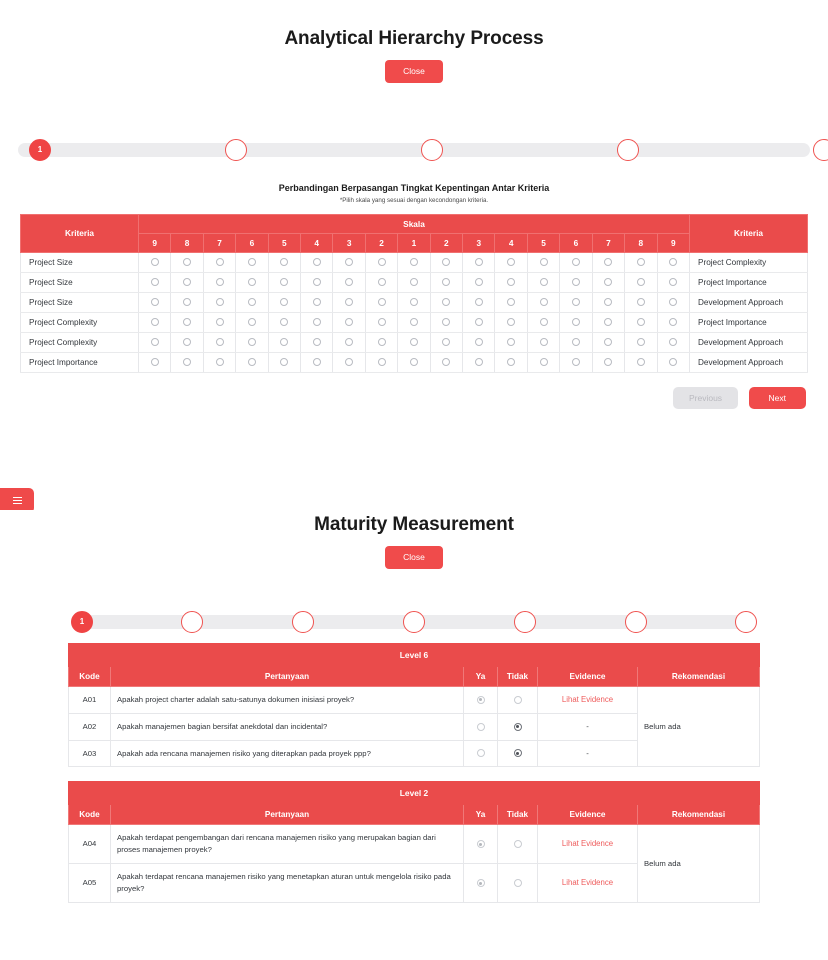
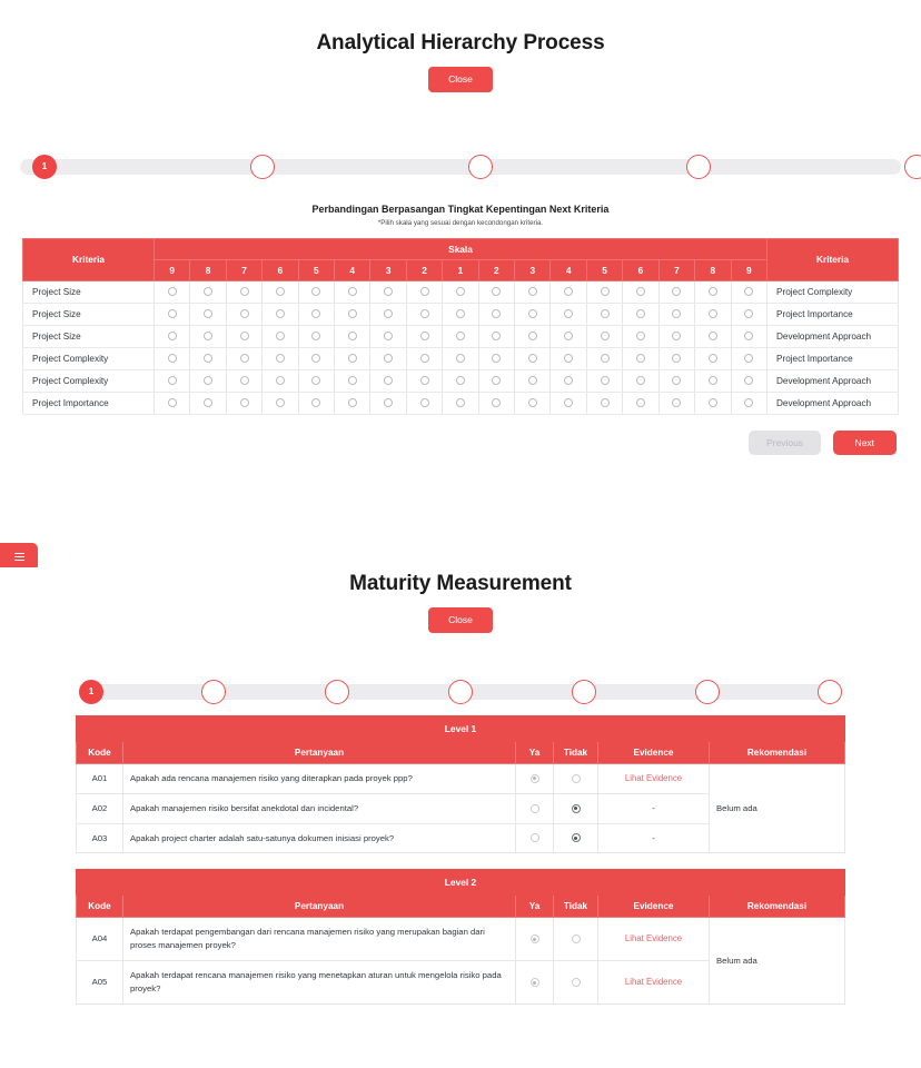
  Analytical Hierarchy Process
  Close
  1
- Perbandingan Berpasangan Tingkat Kepentingan Antar Kriteria
+ Perbandingan Berpasangan Tingkat Kepentingan Next Kriteria
  Kriteria	Skala	Kriteria
  9	8	7	6	5	4	3	2	1	2	3	4	5	6	7	8	9
  Project Size																		Project Complexity
  Project Size																		Project Importance
  Project Size																		Development Approach
  Project Complexity																		Project Importance
  Project Complexity																		Development Approach
  Project Importance																		Development Approach
  Previous Next
  Maturity Measurement
  Close
  1
- Level 6
+ Level 1
  Kode	Pertanyaan	Ya	Tidak	Evidence	Rekomendasi
- A01	Apakah project charter adalah satu-satunya dokumen inisiasi proyek?			Lihat Evidence	Belum ada
+ A01	Apakah ada rencana manajemen risiko yang diterapkan pada proyek ppp?			Lihat Evidence	Belum ada
- A02	Apakah manajemen bagian bersifat anekdotal dan incidental?			-
+ A02	Apakah manajemen risiko bersifat anekdotal dan incidental?			-
- A03	Apakah ada rencana manajemen risiko yang diterapkan pada proyek ppp?			-
+ A03	Apakah project charter adalah satu-satunya dokumen inisiasi proyek?			-
  Level 2
  Kode	Pertanyaan	Ya	Tidak	Evidence	Rekomendasi
  A04	Apakah terdapat pengembangan dari rencana manajemen risiko yang merupakan bagian dari proses manajemen proyek?			Lihat Evidence	Belum ada
  A05	Apakah terdapat rencana manajemen risiko yang menetapkan aturan untuk mengelola risiko pada proyek?			Lihat Evidence
